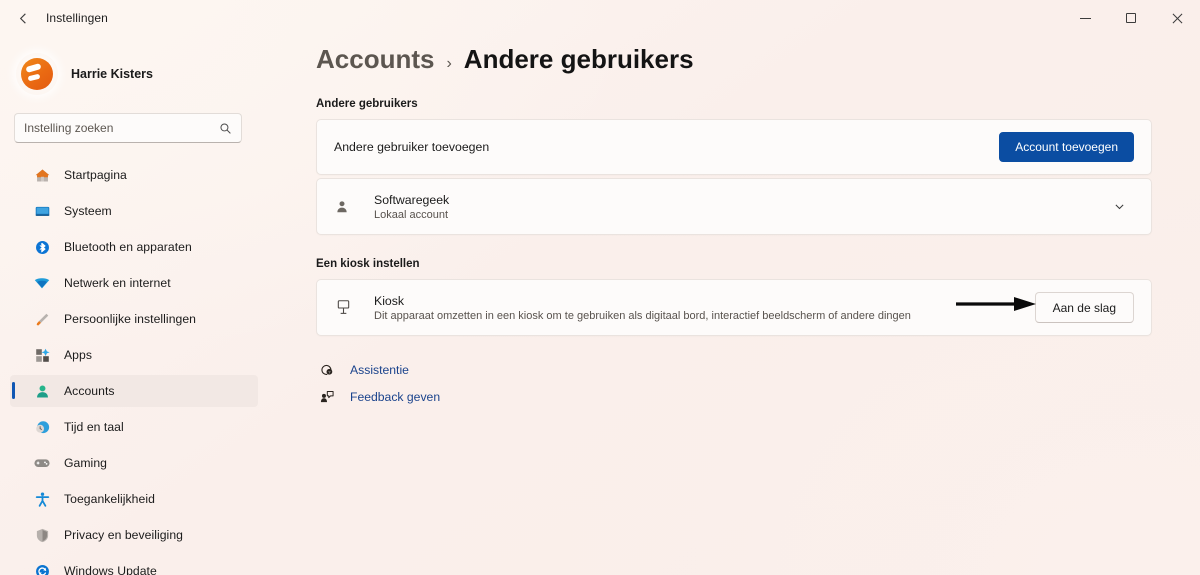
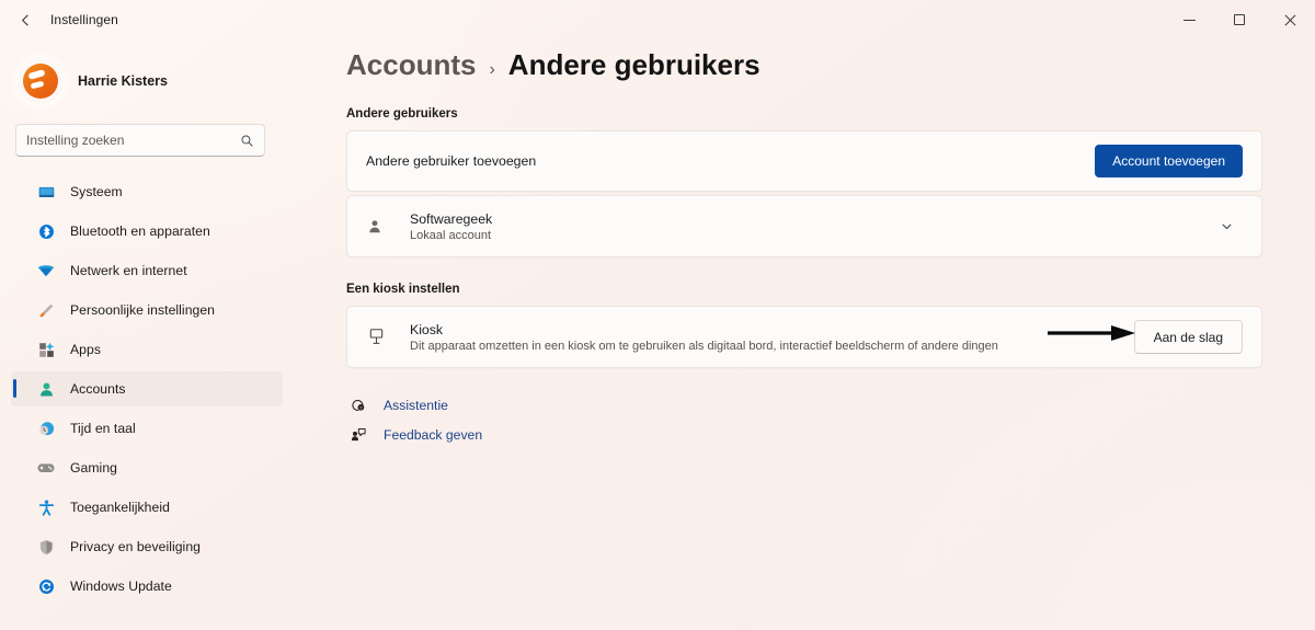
  Instellingen
  Harrie Kisters
  Instelling zoeken
- Startpagina
  Systeem
  Bluetooth en apparaten
  Netwerk en internet
  Persoonlijke instellingen
  Apps
  Accounts
  Tijd en taal
  Gaming
  Toegankelijkheid
  Privacy en beveiliging
  Windows Update
  Accounts
  ›
  Andere gebruikers
  Andere gebruikers
  Andere gebruiker toevoegen
  Account toevoegen
  Softwaregeek
  Lokaal account
  Een kiosk instellen
  Kiosk
  Dit apparaat omzetten in een kiosk om te gebruiken als digitaal bord, interactief beeldscherm of andere dingen
  Aan de slag
  Assistentie
  Feedback geven
